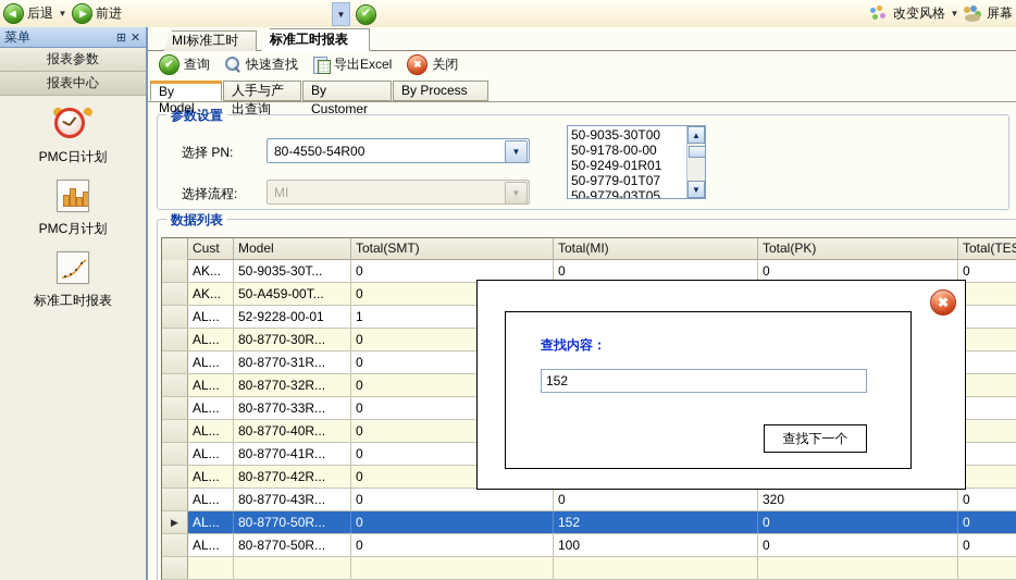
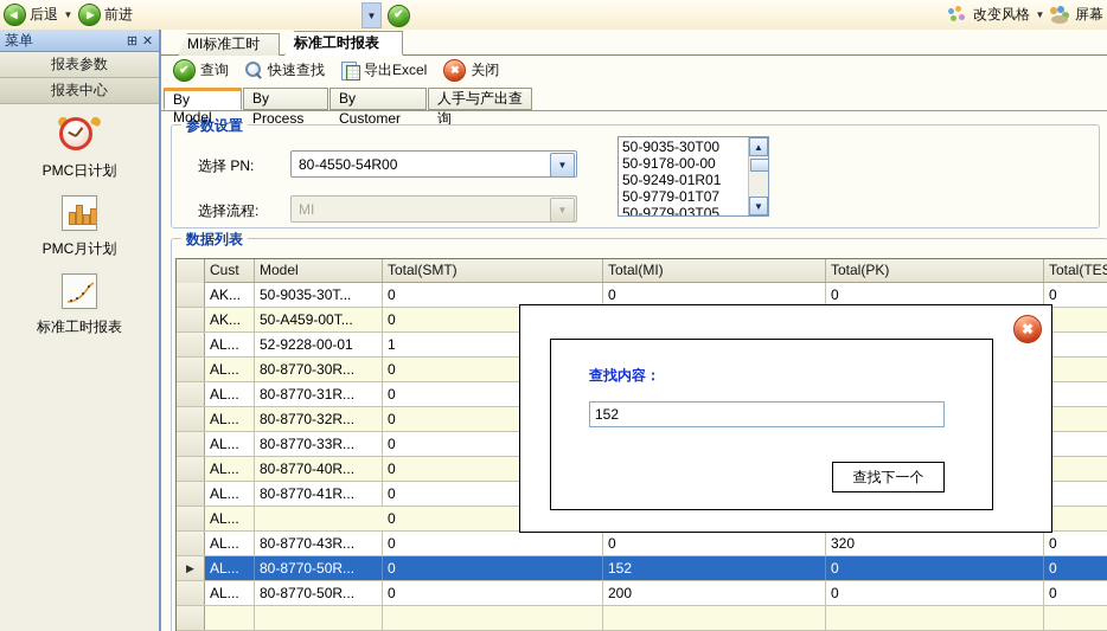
  后退
  ▼
  前进
  ▼
  改变风格
  ▼
  屏幕
  菜单
  ⊞
  ✕
  报表参数
  报表中心
  PMC日计划
  PMC月计划
  标准工时报表
  MI标准工时
  标准工时报表
  查询
  快速查找
  导出Excel
  关闭
  By Model
- 人手与产出查询
+ By Process
  By Customer
- By Process
+ 人手与产出查询
  选择 PN:
  80-4550-54R00
  ▼
  选择流程:
  MI
  ▼
  50-9035-30T00
  50-9178-00-00
  50-9249-01R01
  50-9779-01T07
  50-9779-03T05
  ▲
  ▼
  数据列表
  Cust
  Model
  Total(SMT)
  Total(MI)
  Total(PK)
  Total(TE
  AK...
  50-9035-30T...
  0
  0
  0
  0
  AK...
  50-A459-00T...
  0
  AL...
  52-9228-00-01
  1
  AL...
  80-8770-30R...
  0
  AL...
  80-8770-31R...
  0
  AL...
  80-8770-32R...
  0
  AL...
  80-8770-33R...
  0
  AL...
  80-8770-40R...
  0
  AL...
  80-8770-41R...
  0
  AL...
- 80-8770-42R...
  0
  AL...
  80-8770-43R...
  0
  0
  320
  0
  ▶
  AL...
  80-8770-50R...
  0
  152
  0
  0
  AL...
  80-8770-50R...
  0
- 100
+ 200
  0
  0
  ✖
  查找内容：
  152
  查找下一个
